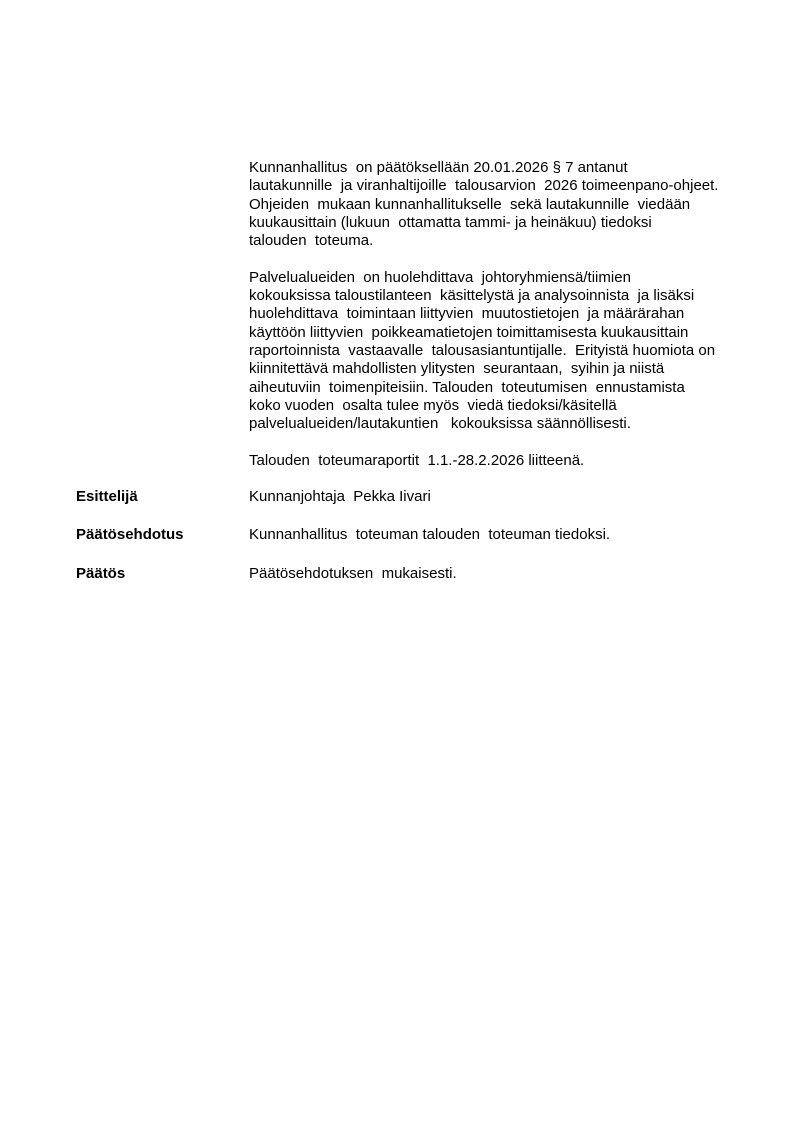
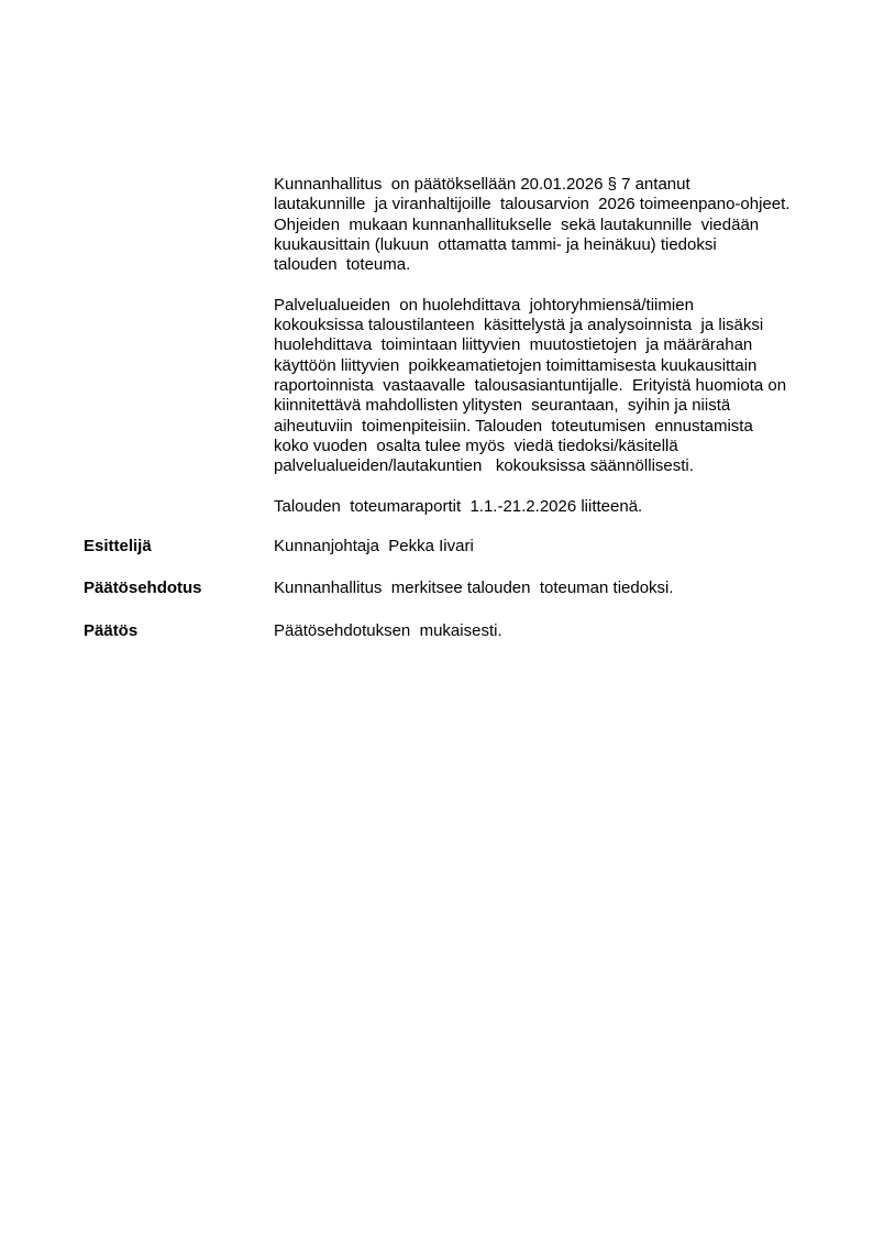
  Kunnanhallitus on päätöksellään 20.01.2026 § 7 antanut
  lautakunnille ja viranhaltijoille talousarvion 2026 toimeenpano-ohjeet.
  Ohjeiden mukaan kunnanhallitukselle sekä lautakunnille viedään
  kuukausittain (lukuun ottamatta tammi- ja heinäkuu) tiedoksi
  talouden toteuma.
  Palvelualueiden on huolehdittava johtoryhmiensä/tiimien
  kokouksissa taloustilanteen käsittelystä ja analysoinnista ja lisäksi
  huolehdittava toimintaan liittyvien muutostietojen ja määrärahan
  käyttöön liittyvien poikkeamatietojen toimittamisesta kuukausittain
  raportoinnista vastaavalle talousasiantuntijalle. Erityistä huomiota on
  kiinnitettävä mahdollisten ylitysten seurantaan, syihin ja niistä
  aiheutuviin toimenpiteisiin. Talouden toteutumisen ennustamista
  koko vuoden osalta tulee myös viedä tiedoksi/käsitellä
  palvelualueiden/lautakuntien kokouksissa säännöllisesti.
- Talouden toteumaraportit 1.1.-28.2.2026 liitteenä.
+ Talouden toteumaraportit 1.1.-21.2.2026 liitteenä.
  Esittelijä
  Kunnanjohtaja Pekka Iivari
  Päätösehdotus
- Kunnanhallitus toteuman talouden toteuman tiedoksi.
+ Kunnanhallitus merkitsee talouden toteuman tiedoksi.
  Päätös
  Päätösehdotuksen mukaisesti.
